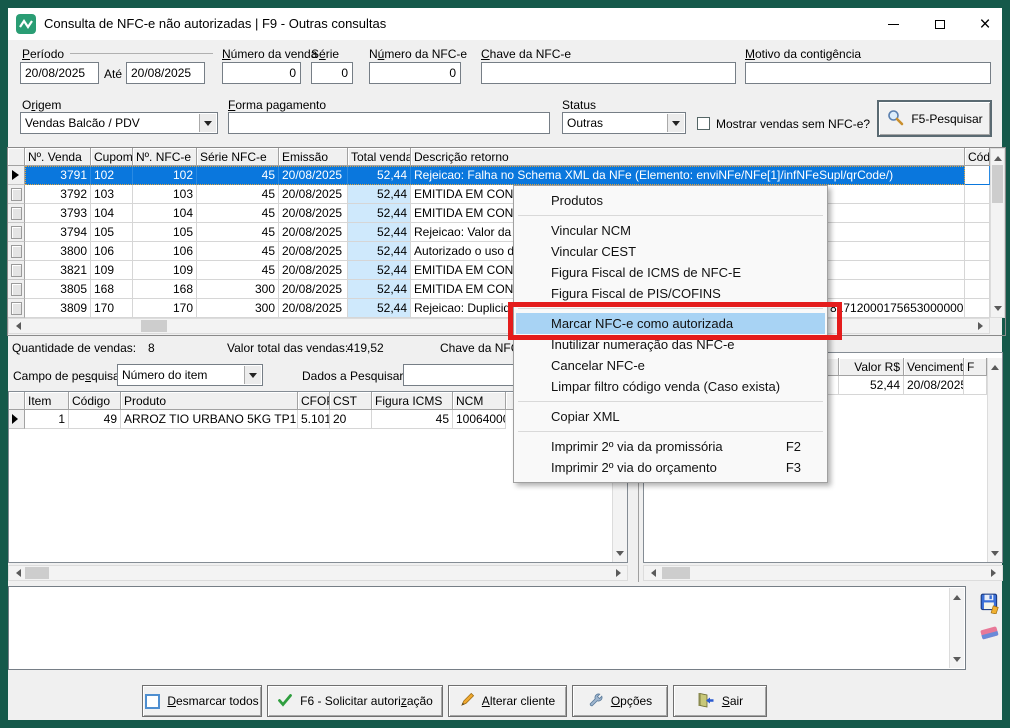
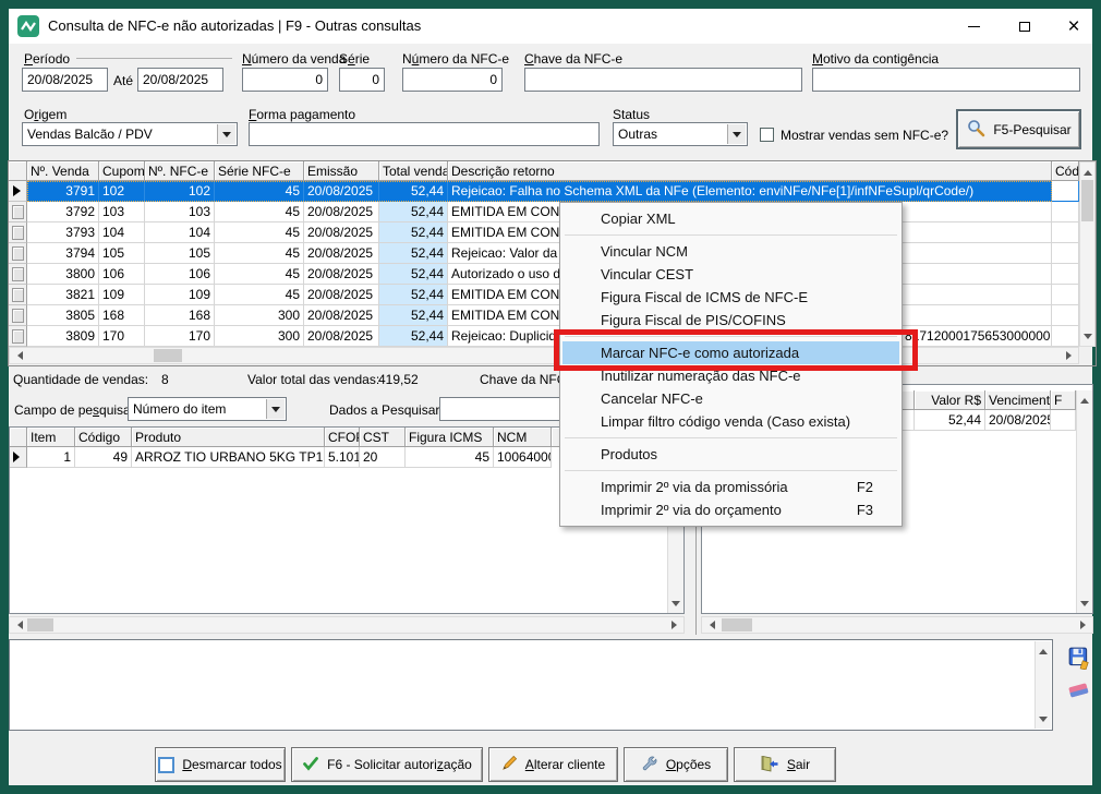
  Consulta de NFC-e não autorizadas | F9 - Outras consultas
  Período
  20/08/2025
  Até
  20/08/2025
  Número da venda
  0
  Série
  0
  Número da NFC-e
  0
  Chave da NFC-e
  Motivo da contigência
  Origem
  Vendas Balcão / PDV
  Forma pagamento
  Status
  Outras
  Mostrar vendas sem NFC-e?
  F5-Pesquisar
  Nº. Venda
  Cupom
  Nº. NFC-e
  Série NFC-e
  Emissão
  Total venda
  Descrição retorno
  Cód
  3791
  102
  102
  45
  20/08/2025
  52,44
  Rejeicao: Falha no Schema XML da NFe (Elemento: enviNFe/NFe[1]/infNFeSupl/qrCode/)
  3792
  103
  103
  45
  20/08/2025
  52,44
  EMITIDA EM CON
  3793
  104
  104
  45
  20/08/2025
  52,44
  EMITIDA EM CON
  3794
  105
  105
  45
  20/08/2025
  52,44
  Rejeicao: Valor da
  3800
  106
  106
  45
  20/08/2025
  52,44
  Autorizado o uso d
  3821
  109
  109
  45
  20/08/2025
  52,44
  EMITIDA EM CON
  3805
  168
  168
  300
  20/08/2025
  52,44
  EMITIDA EM CON
  3809
  170
  170
  300
  20/08/2025
  52,44
  Rejeicao: Duplicid
  81712000175653000000
  Quantidade de vendas:
  8
  Valor total das vendas:
  419,52
  Chave da NF
  Campo de pesquis
  Número do item
  Dados a Pesquisar
  Item
  Código
  Produto
  CFO
  CST
  Figura ICMS
  NCM
  1
  49
  ARROZ TIO URBANO 5KG TP1
  5.101
  20
  45
  1006400
  Valor R$
  Venciment
  F
  52,44
  20/08/202
  Desmarcar todos
  F6 - Solicitar autorização
  Alterar cliente
  Opções
  Sair
- Produtos
+ Copiar XML
  Vincular NCM
  Vincular CEST
  Figura Fiscal de ICMS de NFC-E
  Figura Fiscal de PIS/COFINS
  Marcar NFC-e como autorizada
  Inutilizar numeração das NFC-e
  Cancelar NFC-e
  Limpar filtro código venda (Caso exista)
- Copiar XML
+ Produtos
  Imprimir 2º via da promissória
  F2
  Imprimir 2º via do orçamento
  F3
